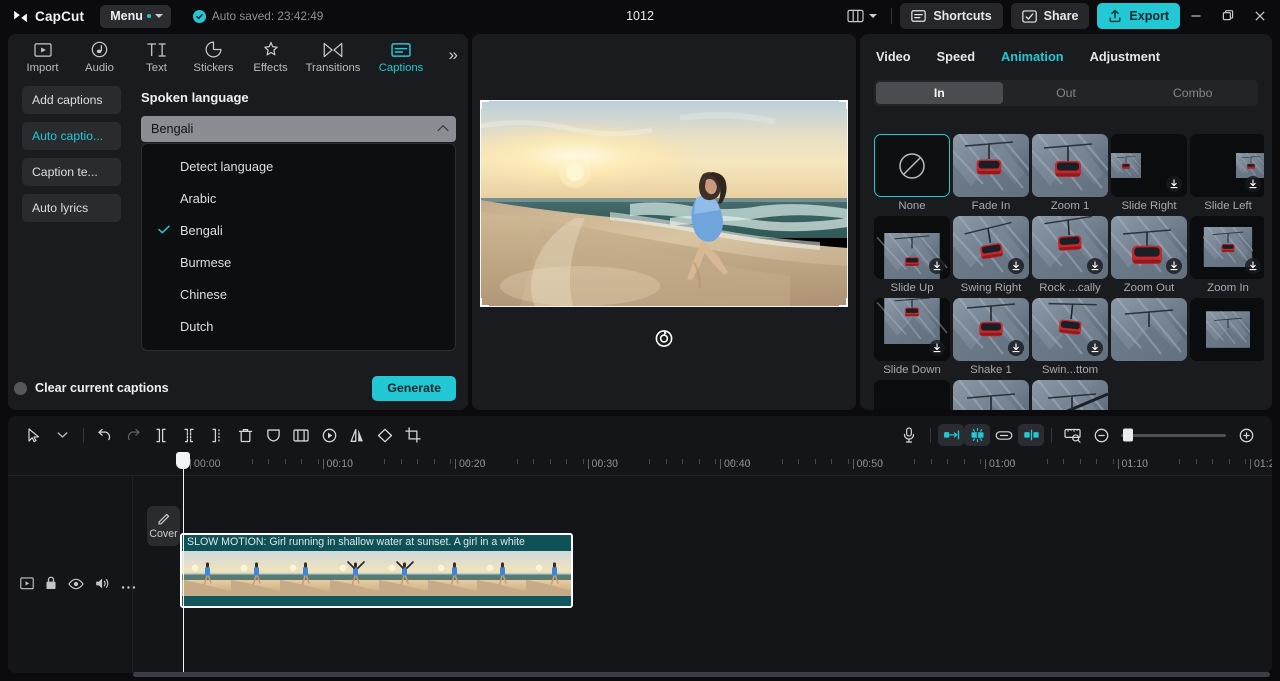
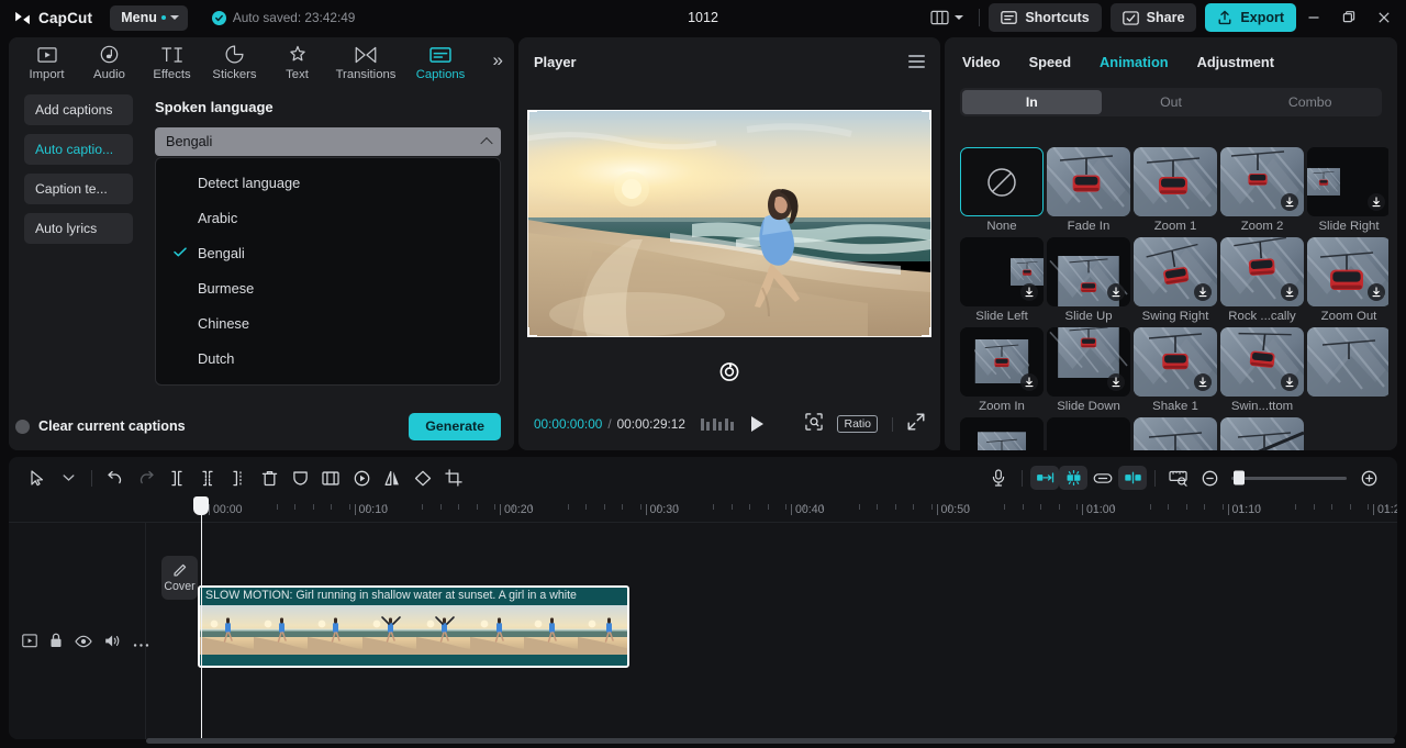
  CapCut
  Menu
  Auto saved: 23:42:49
  1012
  Shortcuts
  Share
  Export
  Import
  Audio
- Text
+ Effects
  Stickers
- Effects
+ Text
  Transitions
  Captions
  »
  Add captions
  Auto captio...
  Caption te...
  Auto lyrics
  Spoken language
  Bengali
  Detect language
  Arabic
  Bengali
  Burmese
  Chinese
  Dutch
  Clear current captions
  Generate
+ Player
+ 00:00:00:00
+ /
+ 00:00:29:12
+ Ratio
  Video
  Speed
  Animation
  Adjustment
  In
  Out
  Combo
  None
  Fade In
  Zoom 1
+ Zoom 2
  Slide Right
  Slide Left
  Slide Up
  Swing Right
  Rock ...cally
  Zoom Out
  Zoom In
  Slide Down
  Shake 1
  Swin...ttom
  00:00
  00:10
  00:20
  00:30
  00:40
  00:50
  01:00
  01:10
  01:2
  Cover
  SLOW MOTION: Girl running in shallow water at sunset. A girl in a white
